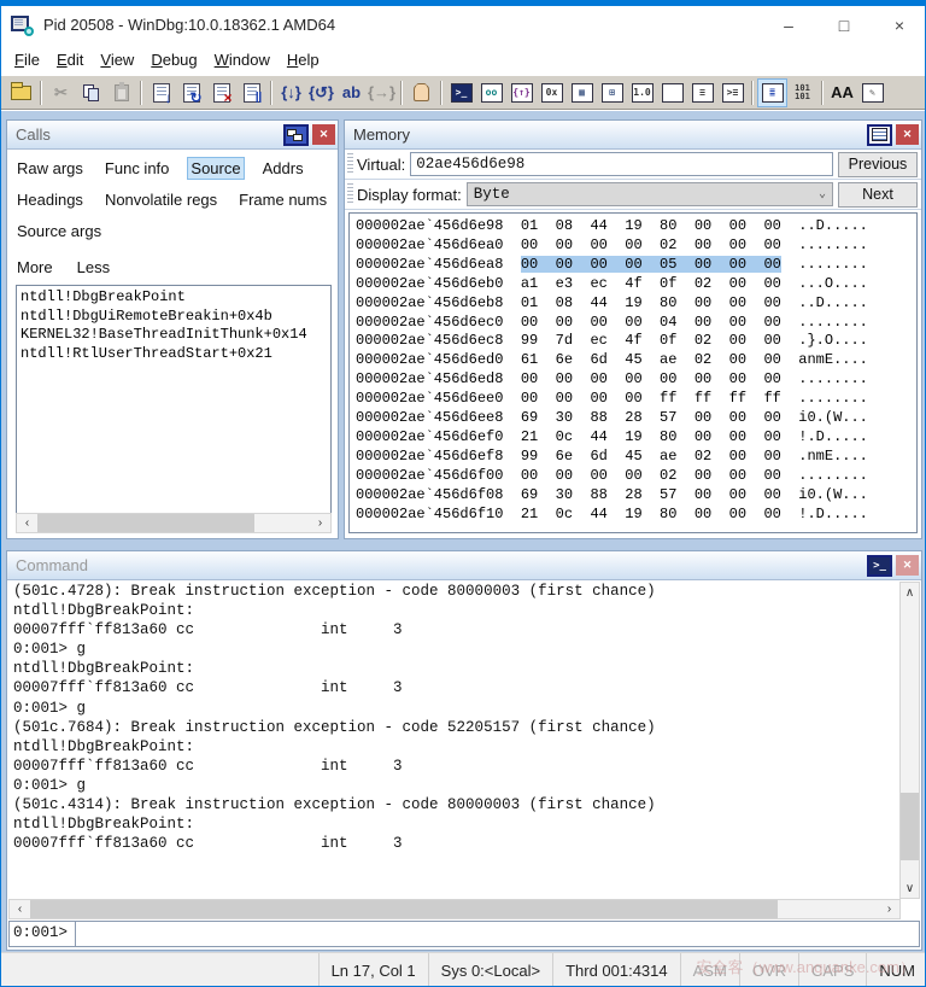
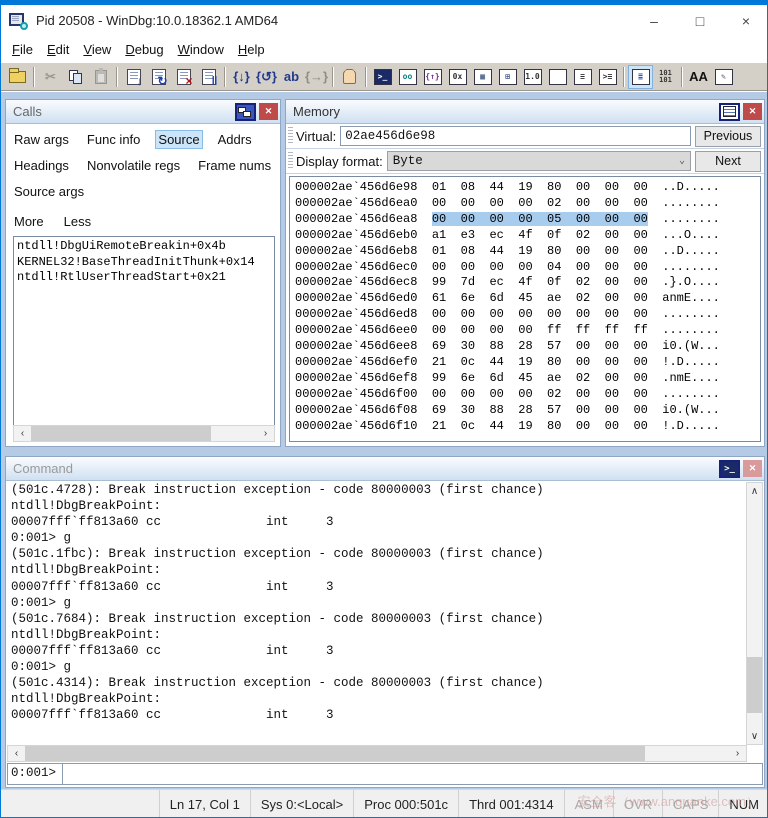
  Pid 20508 - WinDbg:10.0.18362.1 AMD64
  –
  □
  ×
  File
  Edit
  View
  Debug
  Window
  Help
  ✂
  ↓
  ↻
  ×
  ‖
  {↓}
  {↺}
  ab
  {→}
  >_
  oo
  {↑}
  0x
  ▦
  ⊞
  1.0
  ≡
  >≡
  ≣
  101
  101
  AA
  ✎
  Calls
  ✕
  Raw args
  Func info
  Source
  Addrs
  Headings
  Nonvolatile regs
  Frame nums
  Source args
  More
  Less
- ntdll!DbgBreakPoint
  ntdll!DbgUiRemoteBreakin+0x4b
  KERNEL32!BaseThreadInitThunk+0x14
  ntdll!RtlUserThreadStart+0x21
  ‹
  ›
  Memory
  ✕
  Virtual:
  02ae456d6e98
  Previous
  Display format:
  Byte
  ⌄
  Next
  000002ae`456d6e98 01 08 44 19 80 00 00 00 ..D.....
  000002ae`456d6ea0 00 00 00 00 02 00 00 00 ........
  000002ae`456d6ea8 00 00 00 00 05 00 00 00 ........
  000002ae`456d6eb0 a1 e3 ec 4f 0f 02 00 00 ...O....
  000002ae`456d6eb8 01 08 44 19 80 00 00 00 ..D.....
  000002ae`456d6ec0 00 00 00 00 04 00 00 00 ........
  000002ae`456d6ec8 99 7d ec 4f 0f 02 00 00 .}.O....
  000002ae`456d6ed0 61 6e 6d 45 ae 02 00 00 anmE....
  000002ae`456d6ed8 00 00 00 00 00 00 00 00 ........
  000002ae`456d6ee0 00 00 00 00 ff ff ff ff ........
  000002ae`456d6ee8 69 30 88 28 57 00 00 00 i0.(W...
  000002ae`456d6ef0 21 0c 44 19 80 00 00 00 !.D.....
  000002ae`456d6ef8 99 6e 6d 45 ae 02 00 00 .nmE....
  000002ae`456d6f00 00 00 00 00 02 00 00 00 ........
  000002ae`456d6f08 69 30 88 28 57 00 00 00 i0.(W...
  000002ae`456d6f10 21 0c 44 19 80 00 00 00 !.D.....
  Command
  >_
  ✕
  (501c.4728): Break instruction exception - code 80000003 (first chance)
  ntdll!DbgBreakPoint:
  00007fff`ff813a60 cc int 3
  0:001> g
+ (501c.1fbc): Break instruction exception - code 80000003 (first chance)
  ntdll!DbgBreakPoint:
  00007fff`ff813a60 cc int 3
  0:001> g
- (501c.7684): Break instruction exception - code 52205157 (first chance)
+ (501c.7684): Break instruction exception - code 80000003 (first chance)
  ntdll!DbgBreakPoint:
  00007fff`ff813a60 cc int 3
  0:001> g
  (501c.4314): Break instruction exception - code 80000003 (first chance)
  ntdll!DbgBreakPoint:
  00007fff`ff813a60 cc int 3
  ∧
  ∨
  ‹
  ›
  0:001>
  Ln 17, Col 1
  Sys 0:<Local>
+ Proc 000:501c
  Thrd 001:4314
  ASM
  OVR
  CAPS
  NUM
  安全客（www.anquanke.com）
